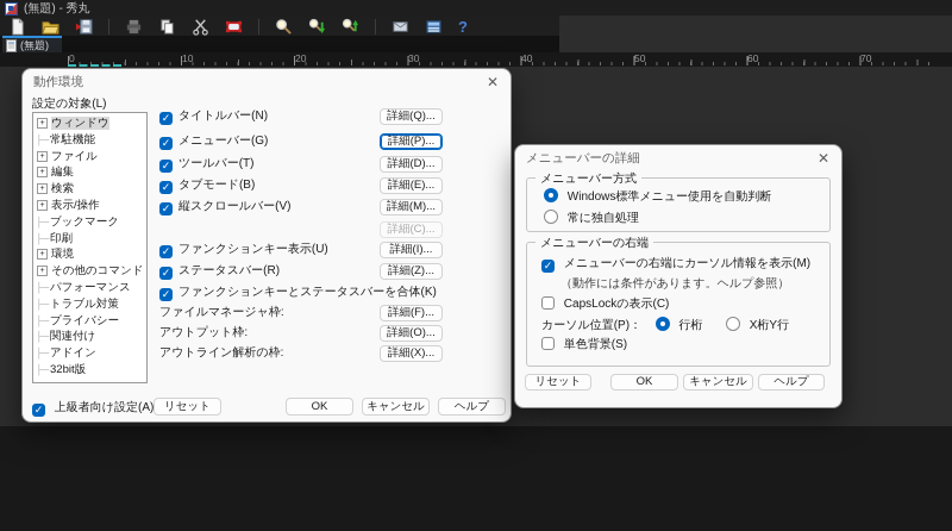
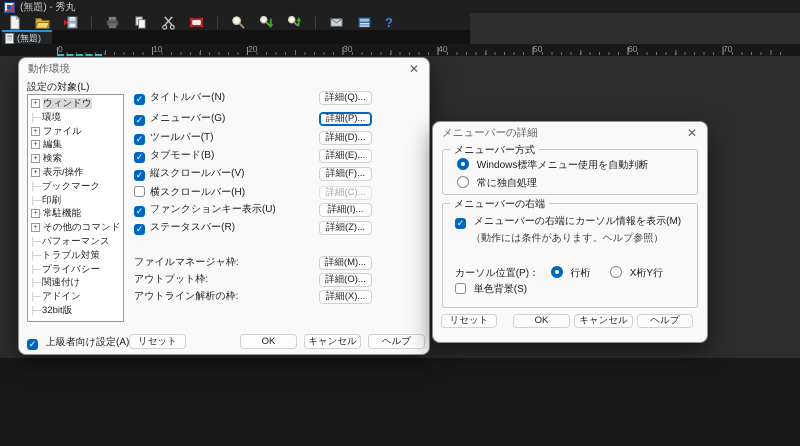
  (無題) - 秀丸
  (無題)
  0
  10
  20
  30
  40
  50
  60
  70
  動作環境
  設定の対象(L)
  ウィンドウ
- 常駐機能
+ 環境
  ファイル
  編集
  検索
  表示/操作
  ブックマーク
  印刷
- 環境
+ 常駐機能
  その他のコマンド
  パフォーマンス
  トラブル対策
  プライバシー
  関連付け
  アドイン
  32bit版
  タイトルバー(N)
  メニューバー(G)
  ツールバー(T)
  タブモード(B)
  縦スクロールバー(V)
+ 横スクロールバー(H)
  ファンクションキー表示(U)
  ステータスバー(R)
- ファンクションキーとステータスバーを合体(K)
  ファイルマネージャ枠:
  アウトプット枠:
  アウトライン解析の枠:
  詳細(Q)...
  詳細(P)...
  詳細(D)...
  詳細(E)...
- 詳細(M)...
+ 詳細(F)...
  詳細(C)...
  詳細(I)...
  詳細(Z)...
- 詳細(F)...
+ 詳細(M)...
  詳細(O)...
  詳細(X)...
  上級者向け設定(A)
  リセット
  OK
  キャンセル
  ヘルプ
  メニューバーの詳細
  メニューバー方式
  Windows標準メニュー使用を自動判断
  常に独自処理
  メニューバーの右端
  メニューバーの右端にカーソル情報を表示(M)
  （動作には条件があります。ヘルプ参照）
- CapsLockの表示(C)
  カーソル位置(P)： 行桁 X桁Y行
  単色背景(S)
  リセット
  OK
  キャンセル
  ヘルプ
